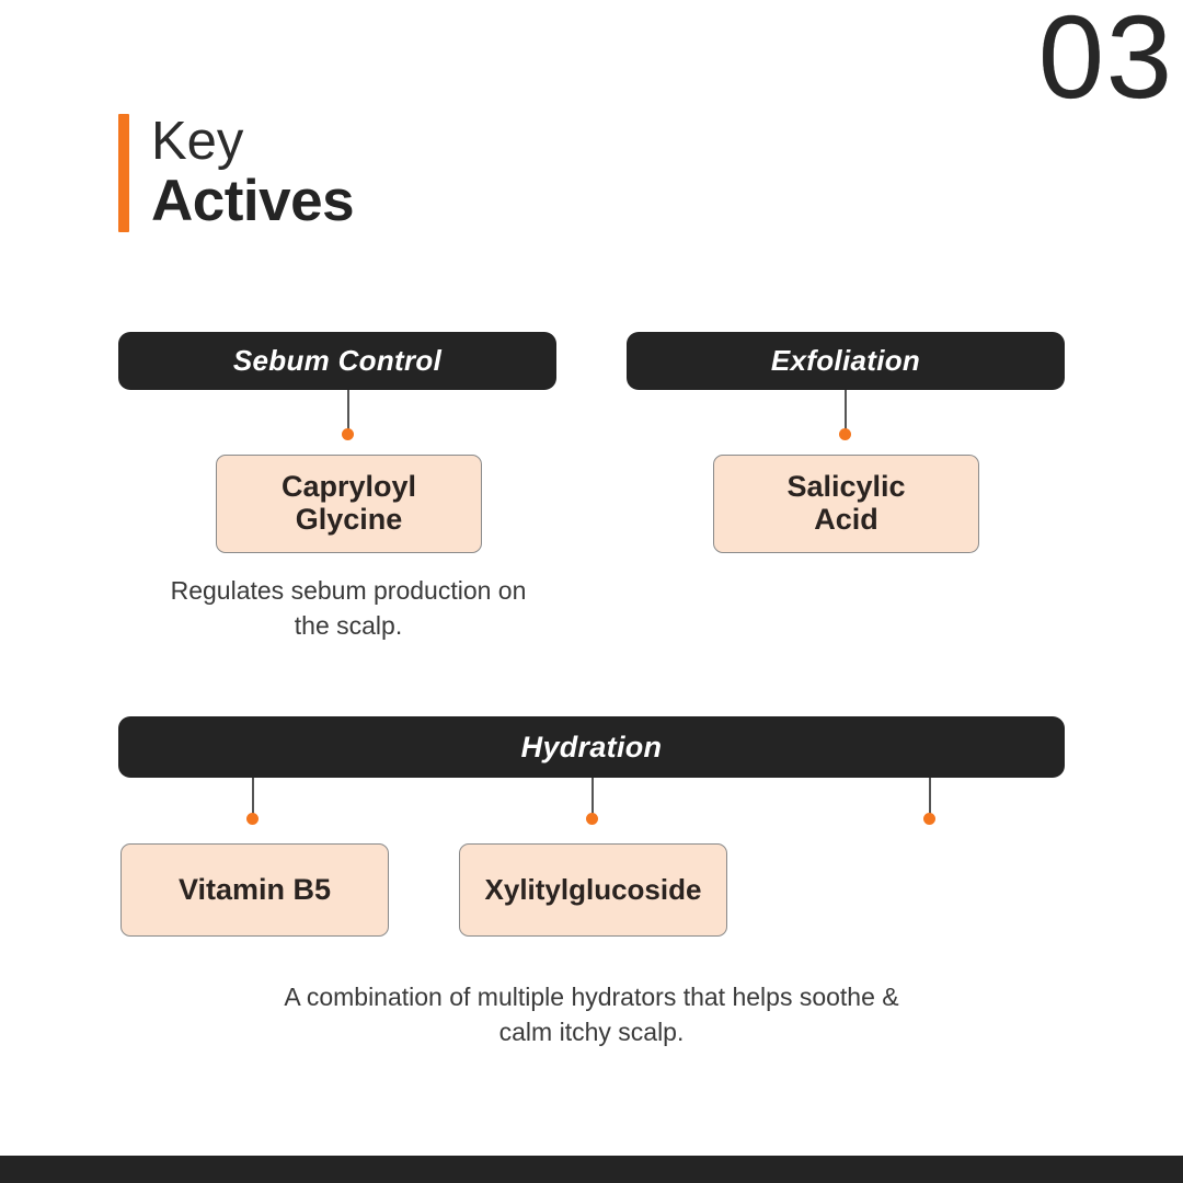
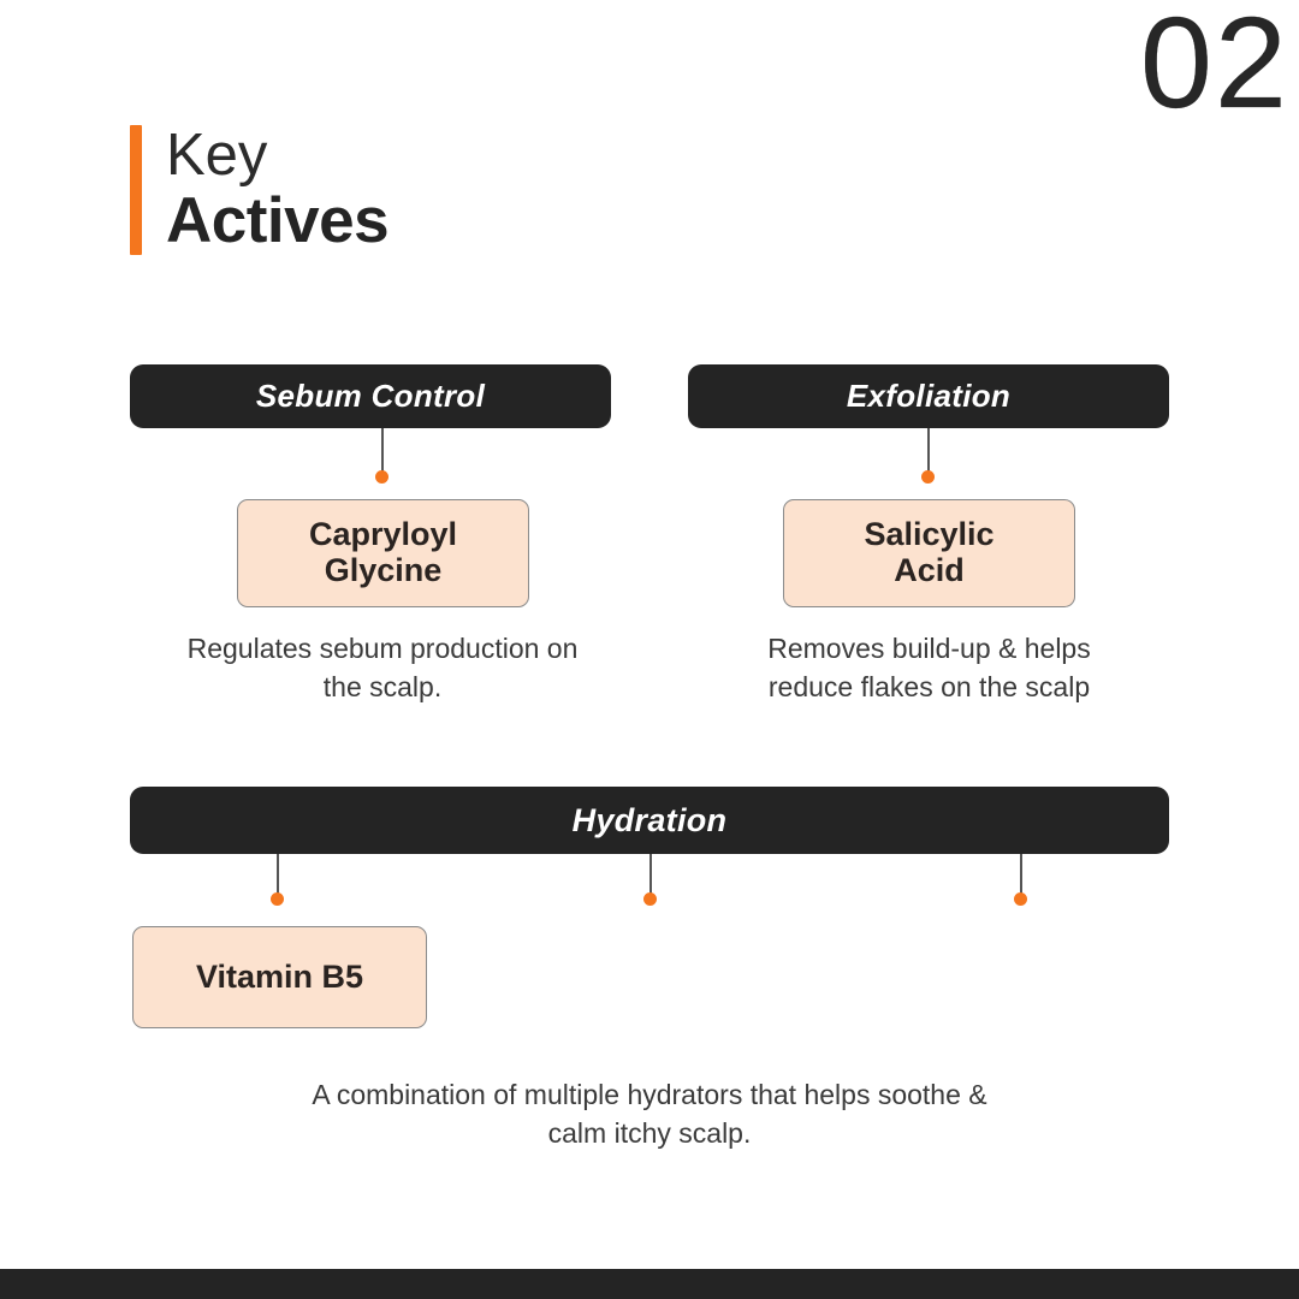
- 03
+ 02
  Key
  Actives
  Sebum Control
  Capryloyl
  Glycine
  Regulates sebum production on the scalp.
  Exfoliation
  Salicylic
  Acid
+ Removes build-up & helps reduce flakes on the scalp
  Hydration
  Vitamin B5
- Xylitylglucoside
  A combination of multiple hydrators that helps soothe & calm itchy scalp.
